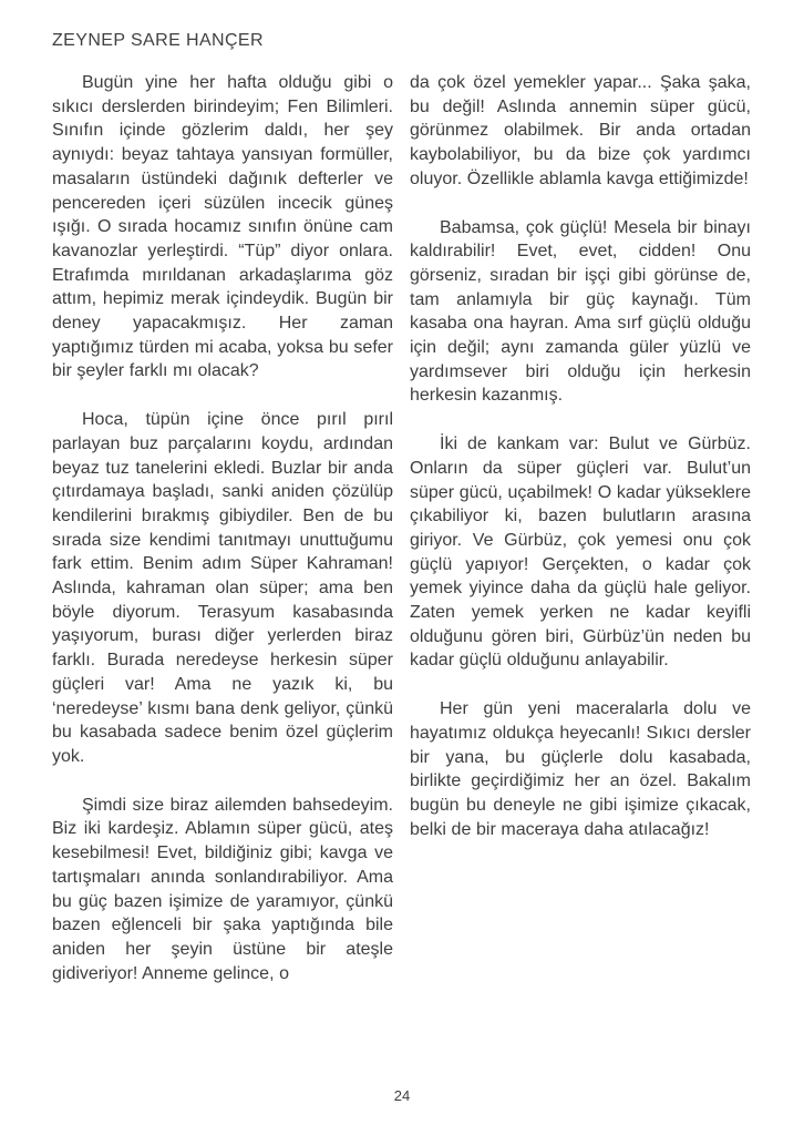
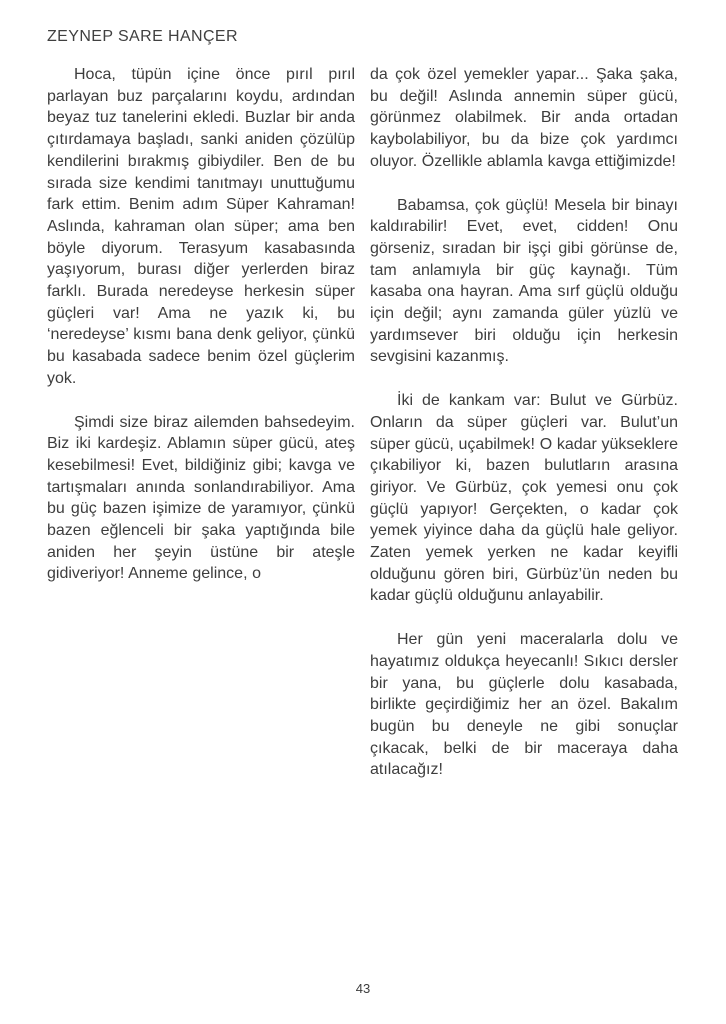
  ZEYNEP SARE HANÇER
- Bugün yine her hafta olduğu gibi o sıkıcı derslerden birindeyim; Fen Bilimleri. Sınıfın içinde gözlerim daldı, her şey aynıydı: beyaz tahtaya yansıyan formüller, masaların üstündeki dağınık defterler ve pencereden içeri süzülen incecik güneş ışığı. O sırada hocamız sınıfın önüne cam kavanozlar yerleştirdi. “Tüp” diyor onlara. Etrafımda mırıldanan arkadaşlarıma göz attım, hepimiz merak içindeydik. Bugün bir deney yapacakmışız. Her zaman yaptığımız türden mi acaba, yoksa bu sefer bir şeyler farklı mı olacak?
  Hoca, tüpün içine önce pırıl pırıl parlayan buz parçalarını koydu, ardından beyaz tuz tanelerini ekledi. Buzlar bir anda çıtırdamaya başladı, sanki aniden çözülüp kendilerini bırakmış gibiydiler. Ben de bu sırada size kendimi tanıtmayı unuttuğumu fark ettim. Benim adım Süper Kahraman! Aslında, kahraman olan süper; ama ben böyle diyorum. Terasyum kasabasında yaşıyorum, burası diğer yerlerden biraz farklı. Burada neredeyse herkesin süper güçleri var! Ama ne yazık ki, bu ‘neredeyse’ kısmı bana denk geliyor, çünkü bu kasabada sadece benim özel güçlerim yok.
  Şimdi size biraz ailemden bahsedeyim. Biz iki kardeşiz. Ablamın süper gücü, ateş kesebilmesi! Evet, bildiğiniz gibi; kavga ve tartışmaları anında sonlandırabiliyor. Ama bu güç bazen işimize de yaramıyor, çünkü bazen eğlenceli bir şaka yaptığında bile aniden her şeyin üstüne bir ateşle gidiveriyor! Anneme gelince, o
  da çok özel yemekler yapar... Şaka şaka, bu değil! Aslında annemin süper gücü, görünmez olabilmek. Bir anda ortadan kaybolabiliyor, bu da bize çok yardımcı oluyor. Özellikle ablamla kavga ettiğimizde!
- Babamsa, çok güçlü! Mesela bir binayı kaldırabilir! Evet, evet, cidden! Onu görseniz, sıradan bir işçi gibi görünse de, tam anlamıyla bir güç kaynağı. Tüm kasaba ona hayran. Ama sırf güçlü olduğu için değil; aynı zamanda güler yüzlü ve yardımsever biri olduğu için herkesin herkesin kazanmış.
+ Babamsa, çok güçlü! Mesela bir binayı kaldırabilir! Evet, evet, cidden! Onu görseniz, sıradan bir işçi gibi görünse de, tam anlamıyla bir güç kaynağı. Tüm kasaba ona hayran. Ama sırf güçlü olduğu için değil; aynı zamanda güler yüzlü ve yardımsever biri olduğu için herkesin sevgisini kazanmış.
  İki de kankam var: Bulut ve Gürbüz. Onların da süper güçleri var. Bulut’un süper gücü, uçabilmek! O kadar yükseklere çıkabiliyor ki, bazen bulutların arasına giriyor. Ve Gürbüz, çok yemesi onu çok güçlü yapıyor! Gerçekten, o kadar çok yemek yiyince daha da güçlü hale geliyor. Zaten yemek yerken ne kadar keyifli olduğunu gören biri, Gürbüz’ün neden bu kadar güçlü olduğunu anlayabilir.
- Her gün yeni maceralarla dolu ve hayatımız oldukça heyecanlı! Sıkıcı dersler bir yana, bu güçlerle dolu kasabada, birlikte geçirdiğimiz her an özel. Bakalım bugün bu deneyle ne gibi işimize çıkacak, belki de bir maceraya daha atılacağız!
+ Her gün yeni maceralarla dolu ve hayatımız oldukça heyecanlı! Sıkıcı dersler bir yana, bu güçlerle dolu kasabada, birlikte geçirdiğimiz her an özel. Bakalım bugün bu deneyle ne gibi sonuçlar çıkacak, belki de bir maceraya daha atılacağız!
- 24
+ 43
